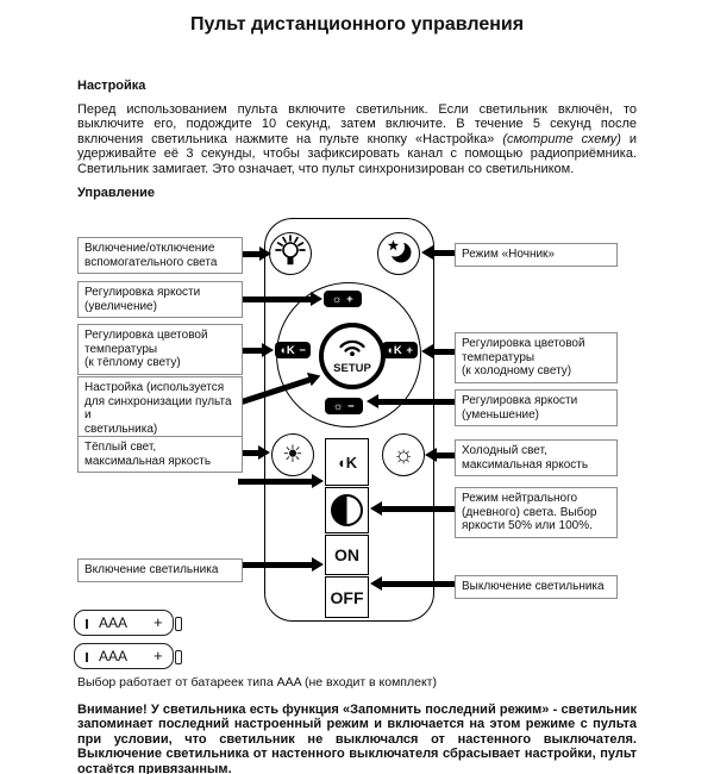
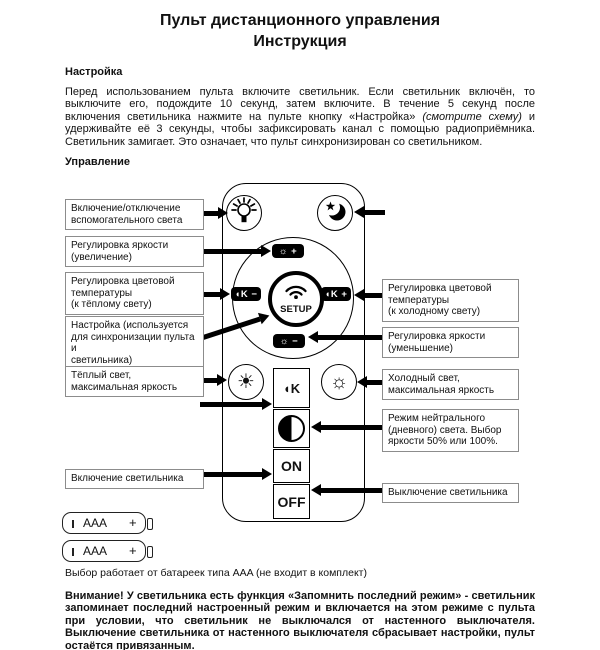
  Пульт дистанционного управления
+ Инструкция
  Настройка
  Перед использованием пульта включите светильник. Если светильник включён, то выключите его, подождите 10 секунд, затем включите. В течение 5 секунд после включения светильника нажмите на пульте кнопку «Настройка» (смотрите схему) и удерживайте её 3 секунды, чтобы зафиксировать канал с помощью радиоприёмника. Светильник замигает. Это означает, что пульт синхронизирован со светильником.
  Управление
  ☼ +
  ◖K −
  ◖K +
  ☼ −
  SETUP
  ☀
  ☼
  ◖K
  ON
  OFF
  Включение/отключение
  вспомогательного света
  Регулировка яркости
  (увеличение)
  Регулировка цветовой
  температуры
  (к тёплому свету)
  Настройка (используется
  для синхронизации пульта и
  светильника)
  Тёплый свет,
  максимальная яркость
  Включение светильника
- Режим «Ночник»
  Регулировка цветовой
  температуры
  (к холодному свету)
  Регулировка яркости
  (уменьшение)
  Холодный свет,
  максимальная яркость
  Режим нейтрального
  (дневного) света. Выбор
  яркости 50% или 100%.
  Выключение светильника
  AAA
  +
  AAA
  +
  Выбор работает от батареек типа AAA (не входит в комплект)
  Внимание! У светильника есть функция «Запомнить последний режим» - светильник запоминает последний настроенный режим и включается на этом режиме с пульта при условии, что светильник не выключался от настенного выключателя. Выключение светильника от настенного выключателя сбрасывает настройки, пульт остаётся привязанным.
